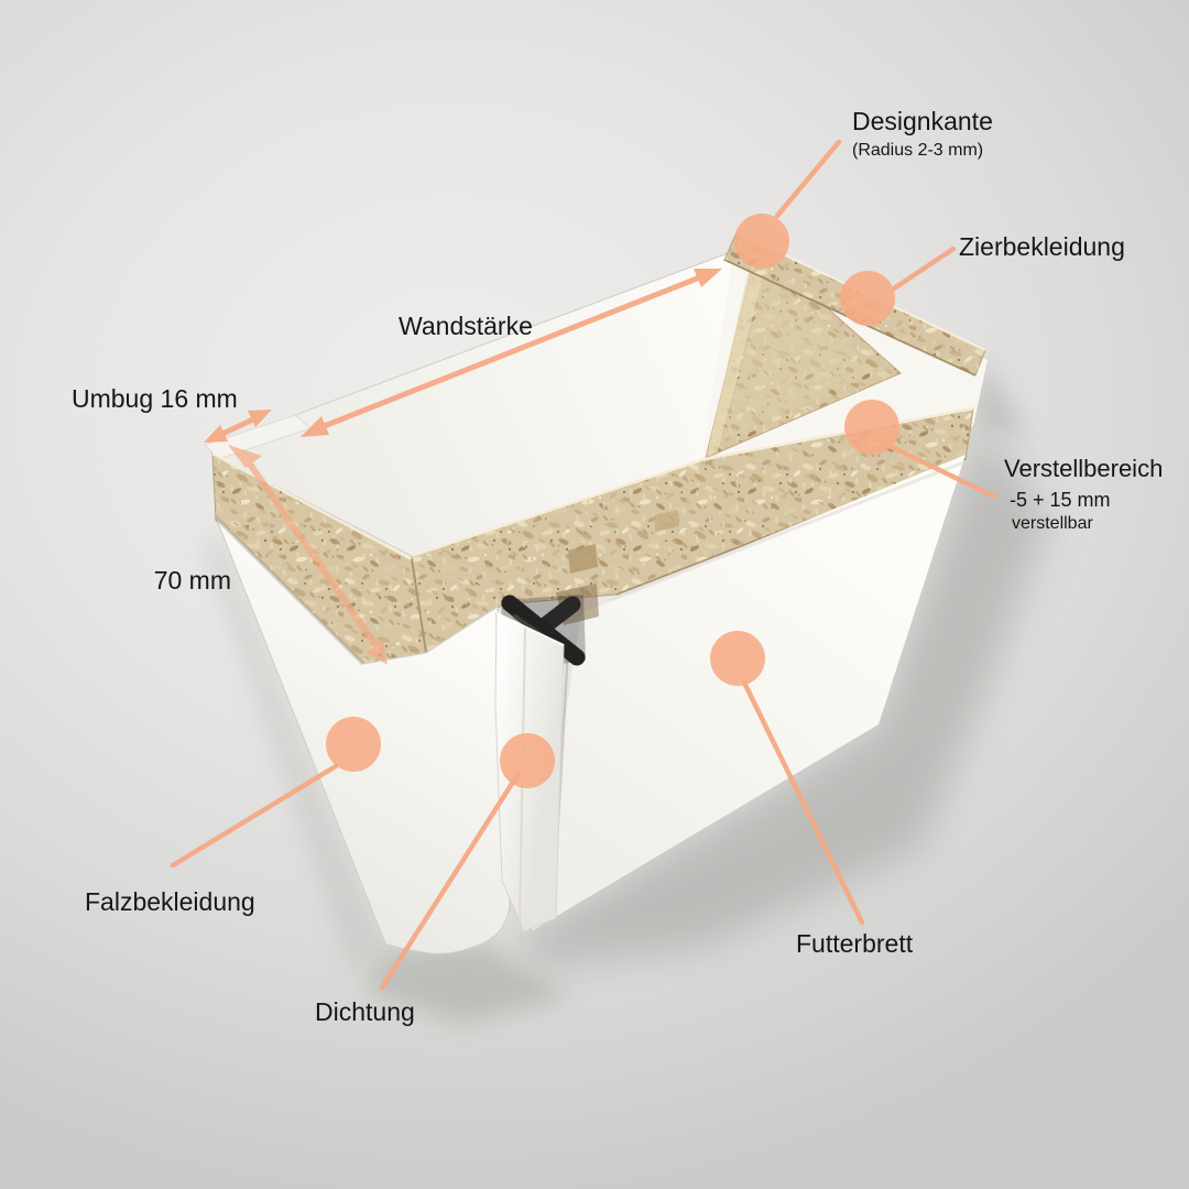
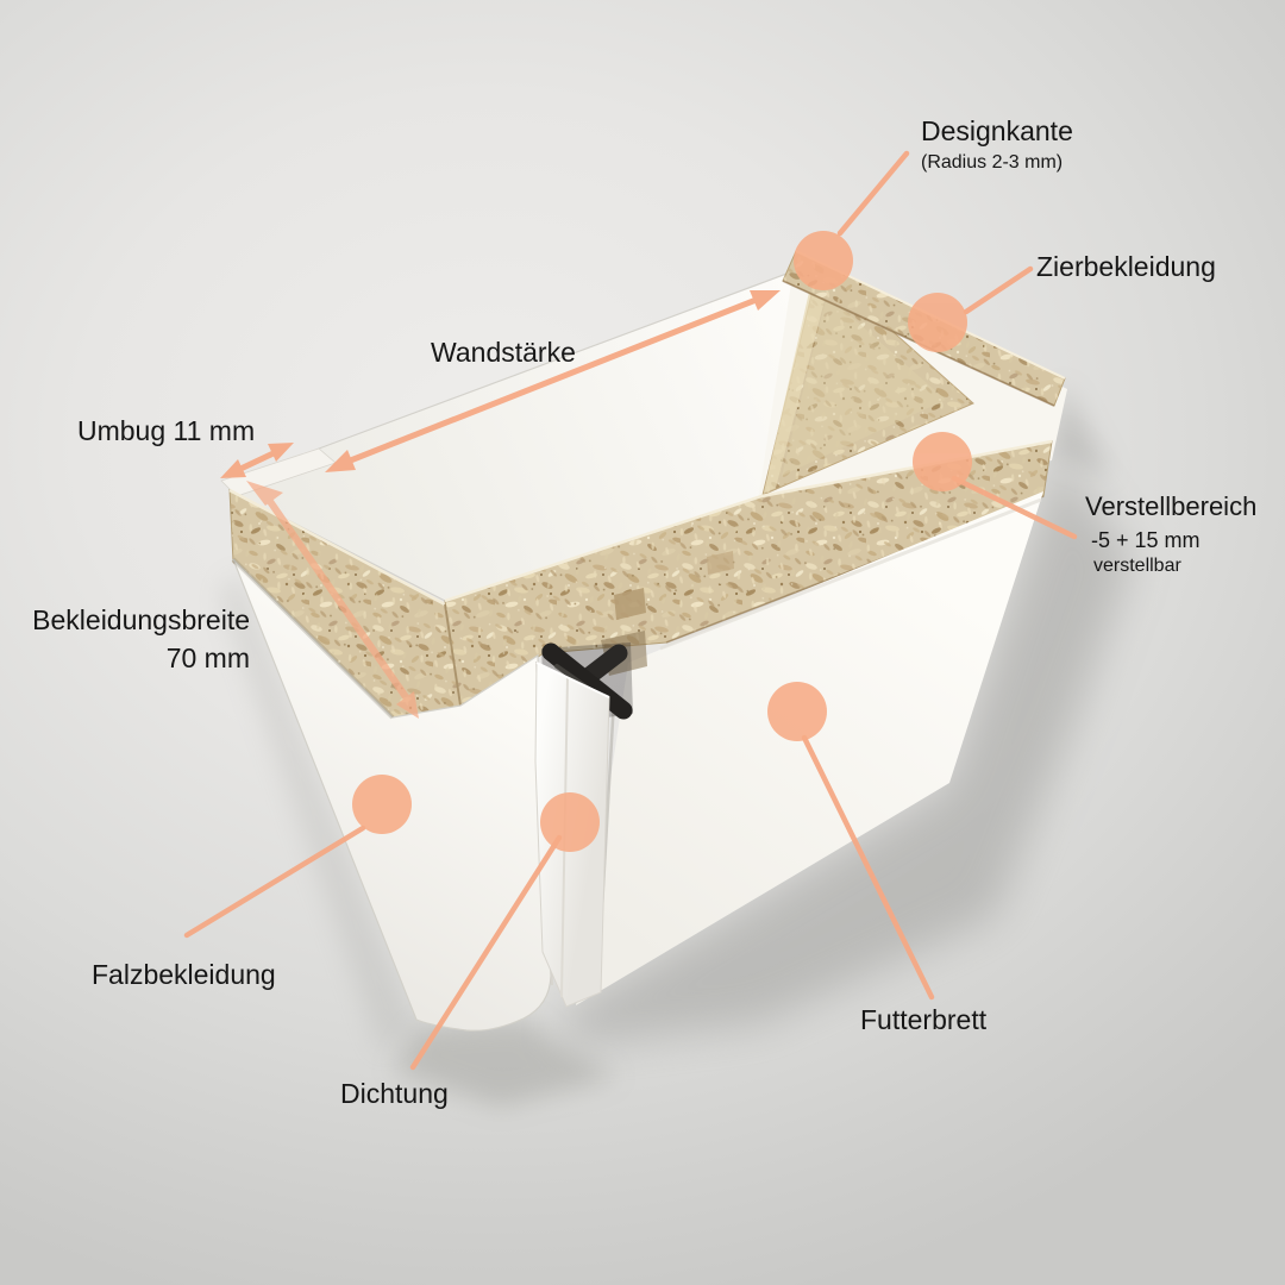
  Designkante
  (Radius 2-3 mm)
  Zierbekleidung
  Wandstärke
- Umbug 16 mm
+ Umbug 11 mm
+ Bekleidungsbreite
  70 mm
  Verstellbereich
  -5 + 15 mm
  verstellbar
  Falzbekleidung
  Dichtung
  Futterbrett
